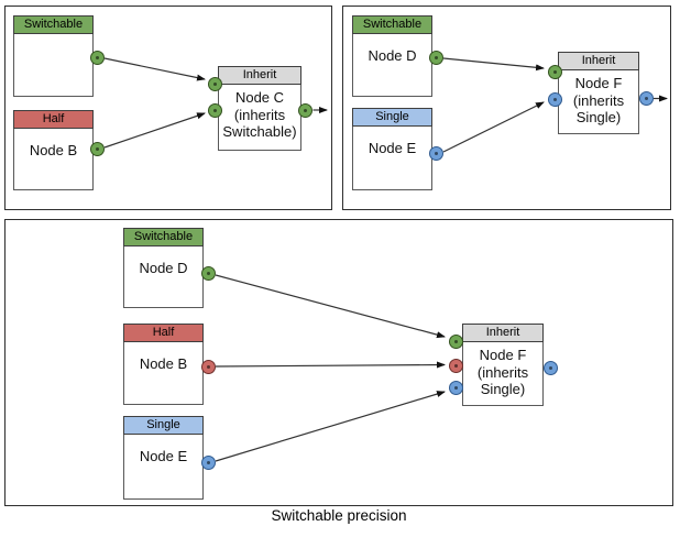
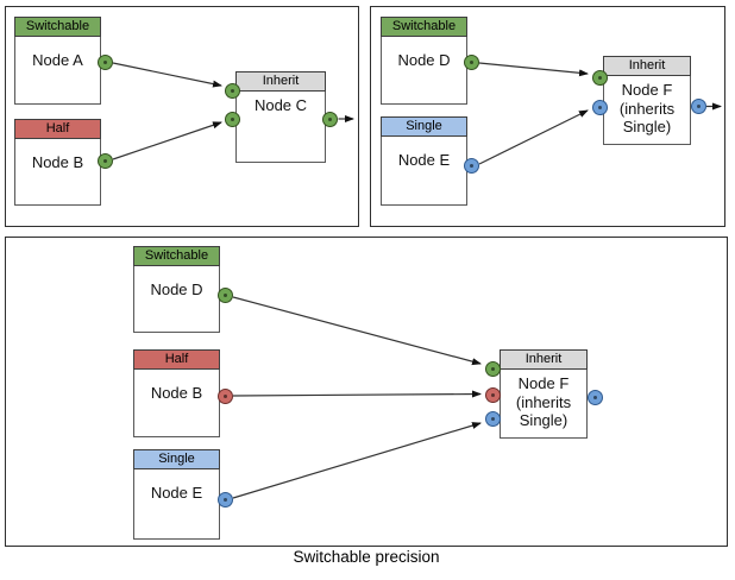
  Switchable
+ Node A
  Half
  Node B
  Inherit
  Node C
- (inherits Switchable)
  Switchable
  Node D
  Single
  Node E
  Inherit
  Node F
  (inherits Single)
  Switchable
  Node D
  Half
  Node B
  Single
  Node E
  Inherit
  Node F
  (inherits Single)
  Switchable precision
